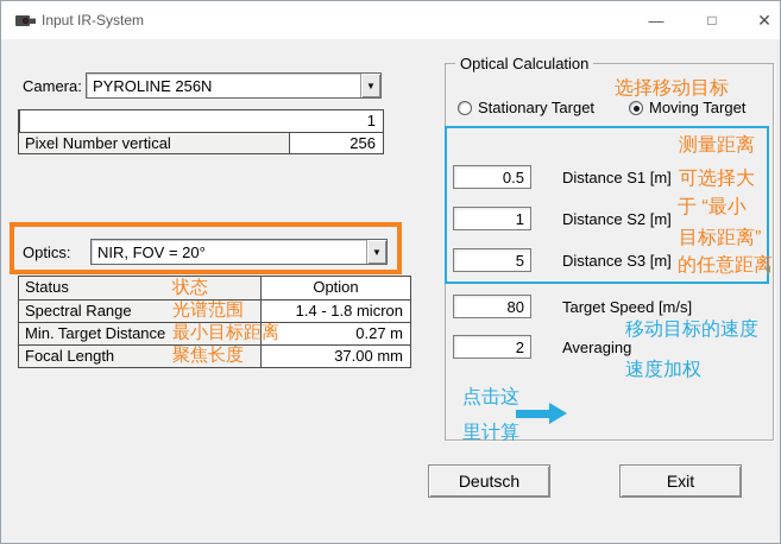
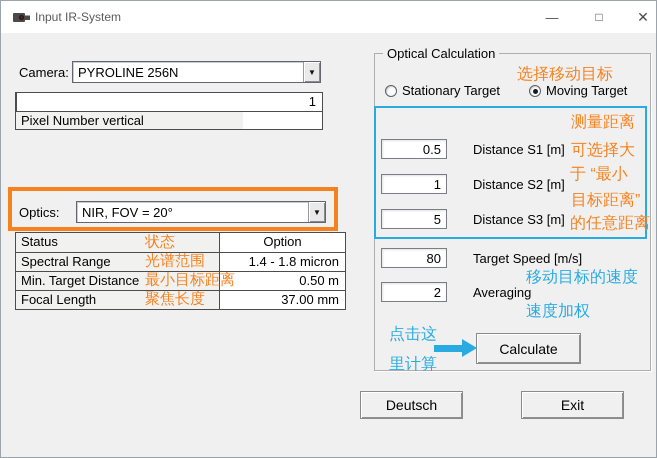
  Input IR-System
  —
  □
  ✕
  Camera:
  PYROLINE 256N
  ▼
  1
  Pixel Number vertical
- 256
  Optics:
  NIR, FOV = 20°
  ▼
  Status
  状态
  Option
  Spectral Range
  光谱范围
  1.4 - 1.8 micron
  Min. Target Distance
  最小目标距离
- 0.27 m
+ 0.50 m
  Focal Length
  聚焦长度
  37.00 mm
  Optical Calculation
  选择移动目标
  Stationary Target
  Moving Target
  测量距离
  0.5
  Distance S1 [m]
  可选择大
  1
  Distance S2 [m]
  于 “最小
  目标距离”
  5
  Distance S3 [m]
  的任意距离
  80
  Target Speed [m/s]
  移动目标的速度
  2
  Averaging
  速度加权
  点击这
  里计算
+ Calculate
  Deutsch
  Exit
